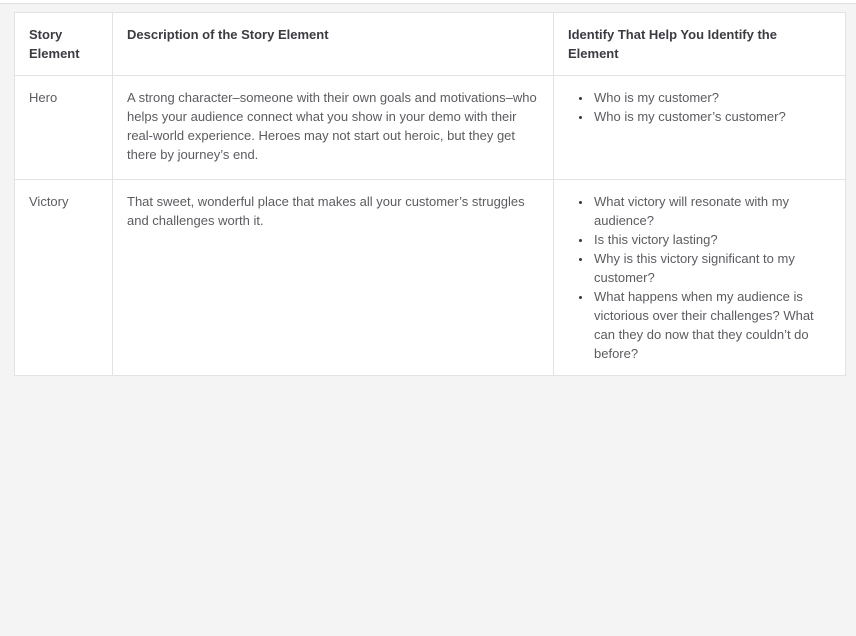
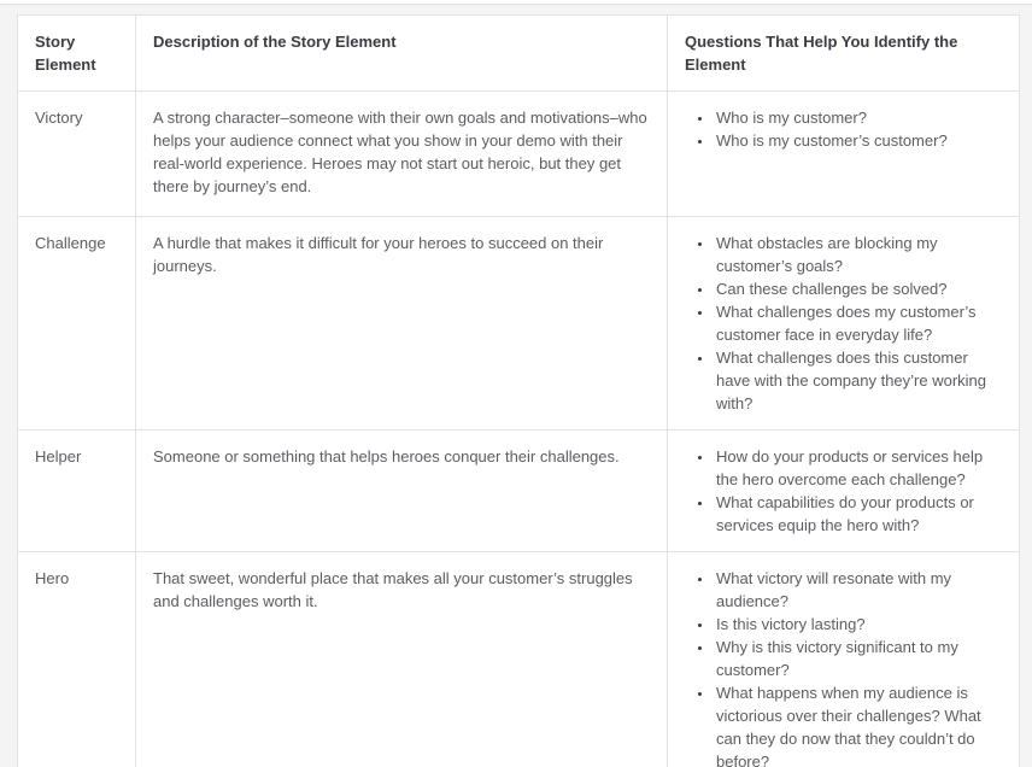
- Story Element	Description of the Story Element	Identify That Help You Identify the Element
+ Story Element	Description of the Story Element	Questions That Help You Identify the Element
- Hero	A strong character–someone with their own goals and motivations–who helps your audience connect what you show in your demo with their real-world experience. Heroes may not start out heroic, but they get there by journey’s end.	Who is my customer? Who is my customer’s customer?
+ Victory	A strong character–someone with their own goals and motivations–who helps your audience connect what you show in your demo with their real-world experience. Heroes may not start out heroic, but they get there by journey’s end.	Who is my customer? Who is my customer’s customer?
+ Challenge	A hurdle that makes it difficult for your heroes to succeed on their journeys.	What obstacles are blocking my customer’s goals? Can these challenges be solved? What challenges does my customer’s customer face in everyday life? What challenges does this customer have with the company they’re working with?
+ Helper	Someone or something that helps heroes conquer their challenges.	How do your products or services help the hero overcome each challenge? What capabilities do your products or services equip the hero with?
- Victory	That sweet, wonderful place that makes all your customer’s struggles and challenges worth it.	What victory will resonate with my audience? Is this victory lasting? Why is this victory significant to my customer? What happens when my audience is victorious over their challenges? What can they do now that they couldn’t do before?
+ Hero	That sweet, wonderful place that makes all your customer’s struggles and challenges worth it.	What victory will resonate with my audience? Is this victory lasting? Why is this victory significant to my customer? What happens when my audience is victorious over their challenges? What can they do now that they couldn’t do before?
